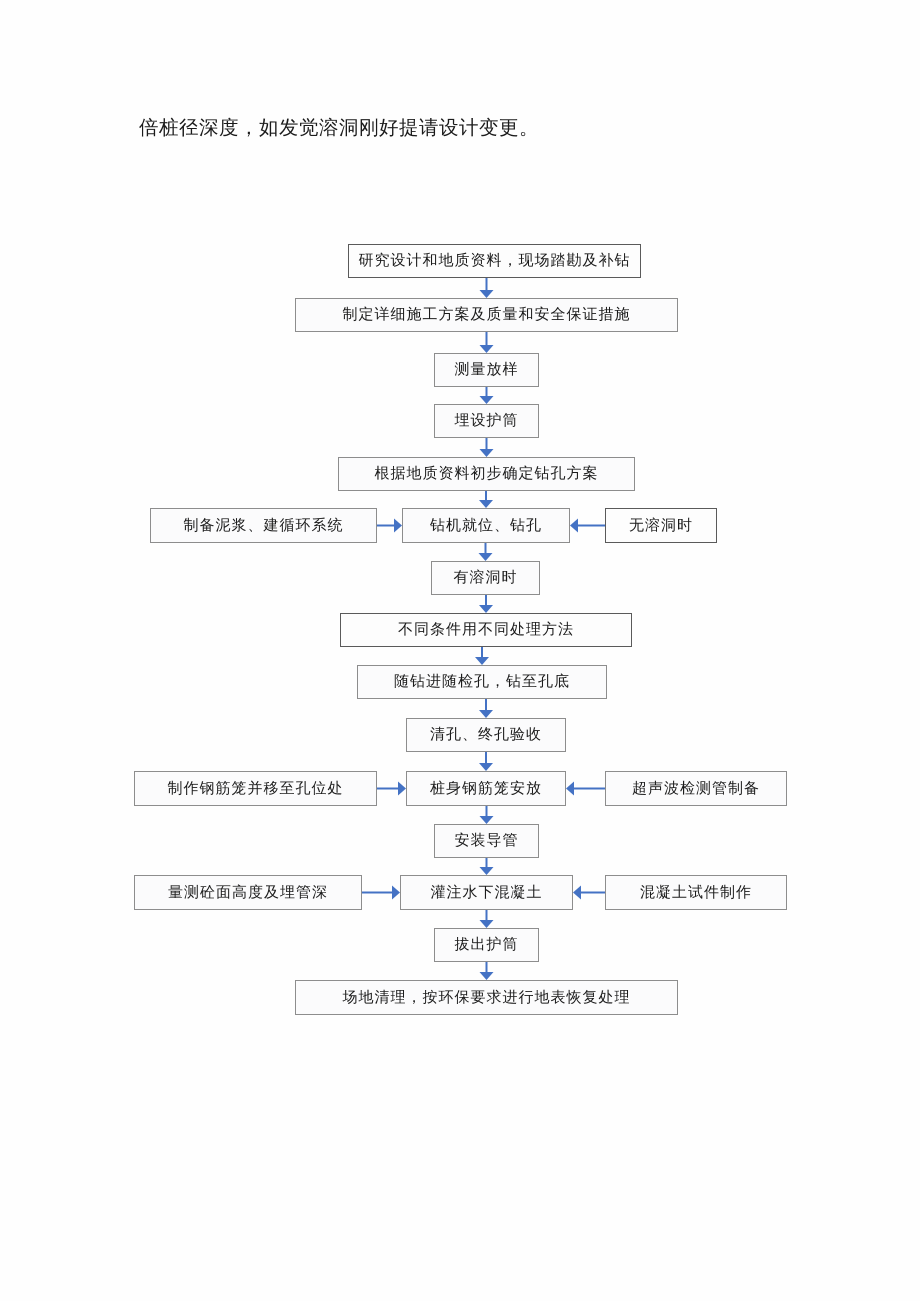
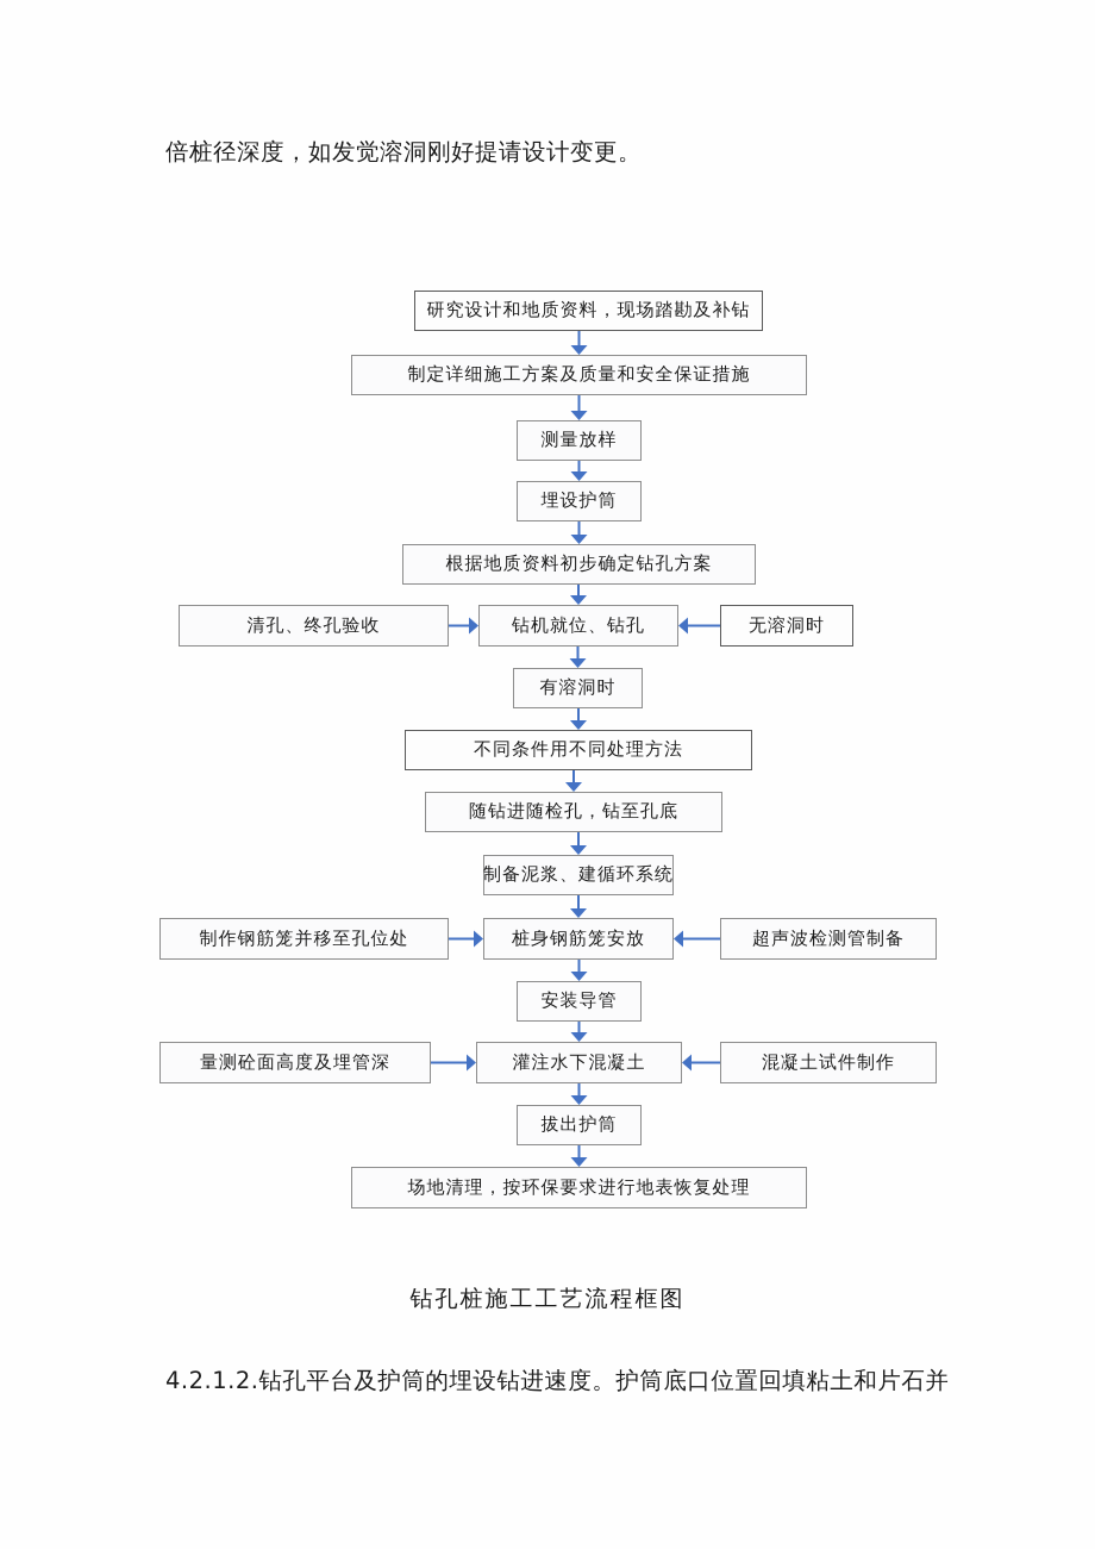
  倍桩径深度，如发觉溶洞刚好提请设计变更。
  研究设计和地质资料，现场踏勘及补钻
  制定详细施工方案及质量和安全保证措施
  测量放样
  埋设护筒
  根据地质资料初步确定钻孔方案
- 制备泥浆、建循环系统
+ 清孔、终孔验收
  钻机就位、钻孔
  无溶洞时
  有溶洞时
  不同条件用不同处理方法
  随钻进随检孔，钻至孔底
- 清孔、终孔验收
+ 制备泥浆、建循环系统
  制作钢筋笼并移至孔位处
  桩身钢筋笼安放
  超声波检测管制备
  安装导管
  量测砼面高度及埋管深
  灌注水下混凝土
  混凝土试件制作
  拔出护筒
  场地清理，按环保要求进行地表恢复处理
+ 钻孔桩施工工艺流程框图
+ 4.2.1.2.钻孔平台及护筒的埋设钻进速度。护筒底口位置回填粘土和片石并
